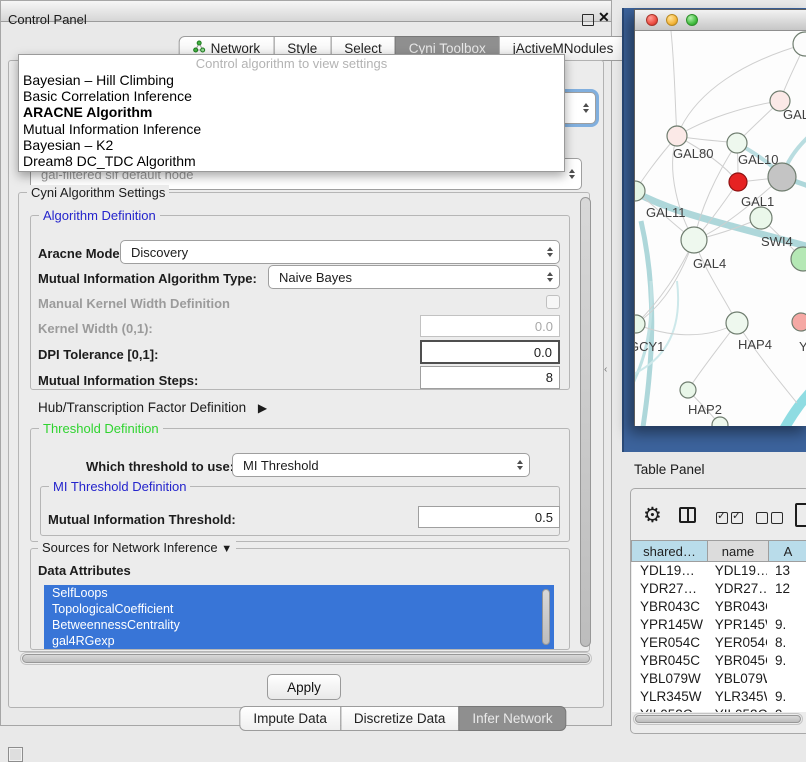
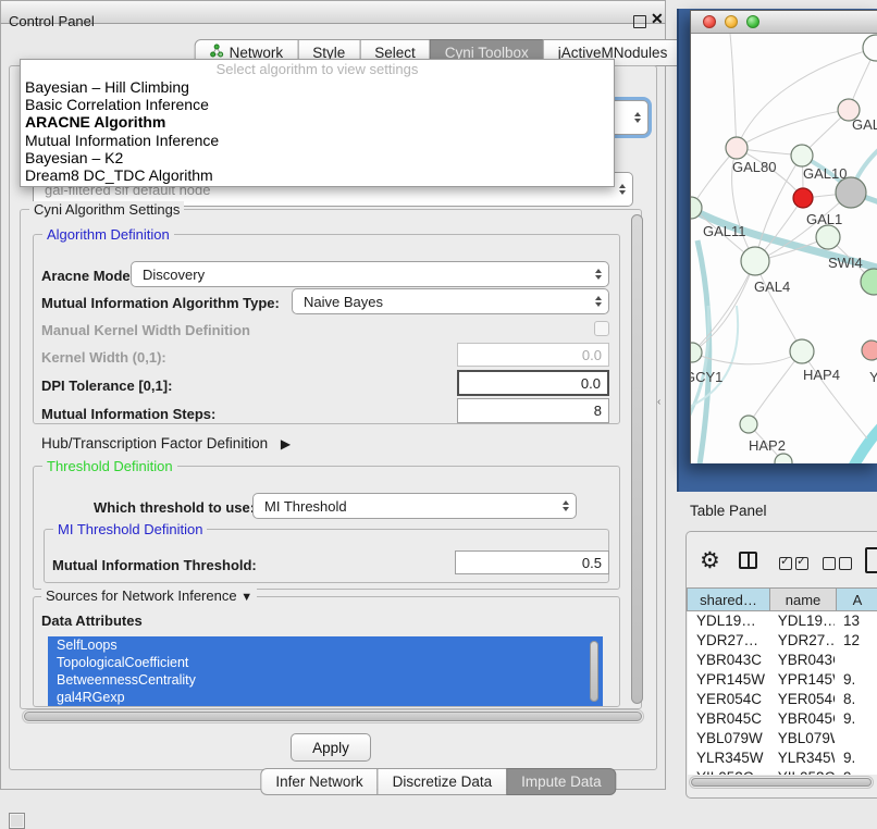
  Control Panel
  ✕
  Network
  Style
  Select
  Cyni Toolbox
  jActiveMNodules
  gal-filtered sif default node
- Control algorithm to view settings
+ Select algorithm to view settings
  Bayesian – Hill Climbing
  Basic Correlation Inference
  ARACNE Algorithm
  Mutual Information Inference
  Bayesian – K2
  Dream8 DC_TDC Algorithm
  Cyni Algorithm Settings
  Algorithm Definition
  Aracne Mode
  Discovery
  Mutual Information Algorithm Type:
  Naive Bayes
  Manual Kernel Width Definition
  Kernel Width (0,1):
  0.0
  DPI Tolerance [0,1]:
  0.0
  Mutual Information Steps:
  8
  Hub/Transcription Factor Definition ▶
  Threshold Definition
  Which threshold to use
  MI Threshold
  MI Threshold Definition
  Mutual Information Threshold:
  0.5
  Sources for Network Inference ▼
  Data Attributes
  SelfLoops
  TopologicalCoefficient
  BetweennessCentrality
  gal4RGexp
  Apply
- Impute Data
+ Infer Network
  Discretize Data
- Infer Network
+ Impute Data
  ‹
  GAL
  GAL80
  GAL10
  GAL1
  GAL11
  SWI4
  GAL4
  GCY1
  HAP4
  Y
  HAP2
  Table Panel
  ⚙
  shared…
  name
  A
  YDL19…
  YDL19…
  13
  YDR27…
  YDR27…
  12
  YBR043C
  YBR043
  YPR145W
  YPR145
  9.
  YER054C
  YER054
  8.
  YBR045C
  YBR045
  9.
  YBL079W
  YBL079
  YLR345W
  YLR345
  9.
